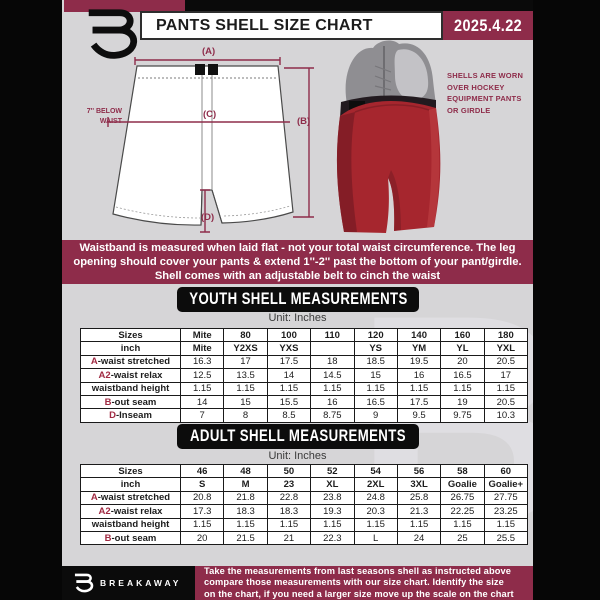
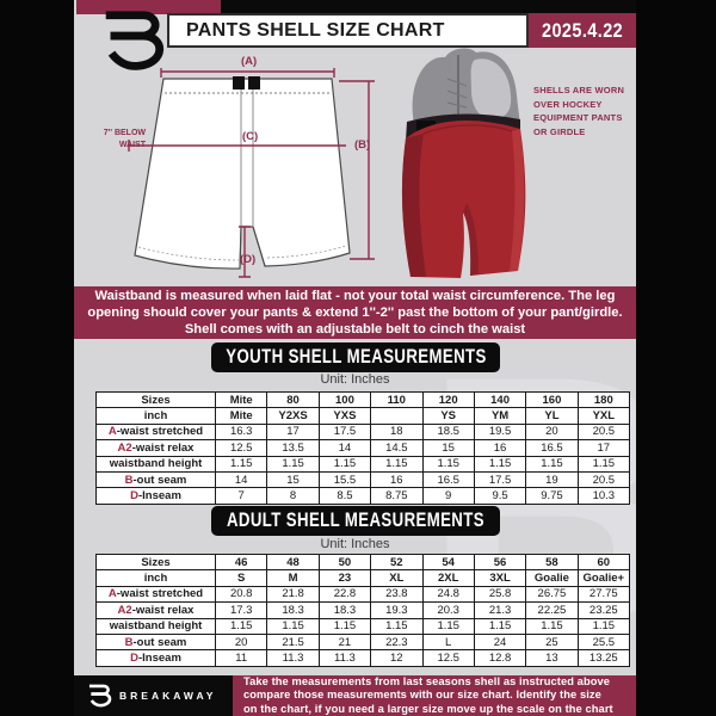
  PANTS SHELL SIZE CHART
  2025.4.22
  (A)
  (B)
  (C)
  (D)
  SHELLS ARE WORN
  OVER HOCKEY
  EQUIPMENT PANTS
  OR GIRDLE
  Waistband is measured when laid flat - not your total waist circumference. The leg
  opening should cover your pants & extend 1''-2'' past the bottom of your pant/girdle.
  Shell comes with an adjustable belt to cinch the waist
  YOUTH SHELL MEASUREMENTS
  Unit: Inches
  Sizes	Mite	80	100	110	120	140	160	180
  inch	Mite	Y2XS	YXS		YS	YM	YL	YXL
  A-waist stretched	16.3	17	17.5	18	18.5	19.5	20	20.5
  A2-waist relax	12.5	13.5	14	14.5	15	16	16.5	17
  waistband height	1.15	1.15	1.15	1.15	1.15	1.15	1.15	1.15
  B-out seam	14	15	15.5	16	16.5	17.5	19	20.5
  D-Inseam	7	8	8.5	8.75	9	9.5	9.75	10.3
  ADULT SHELL MEASUREMENTS
  Unit: Inches
  Sizes	46	48	50	52	54	56	58	60
  inch	S	M	23	XL	2XL	3XL	Goalie	Goalie+
  A-waist stretched	20.8	21.8	22.8	23.8	24.8	25.8	26.75	27.75
  A2-waist relax	17.3	18.3	18.3	19.3	20.3	21.3	22.25	23.25
  waistband height	1.15	1.15	1.15	1.15	1.15	1.15	1.15	1.15
  B-out seam	20	21.5	21	22.3	L	24	25	25.5
+ D-Inseam	11	11.3	11.3	12	12.5	12.8	13	13.25
  BREAKAWAY
  Take the measurements from last seasons shell as instructed above
  compare those measurements with our size chart. Identify the size
  on the chart, if you need a larger size move up the scale on the chart
